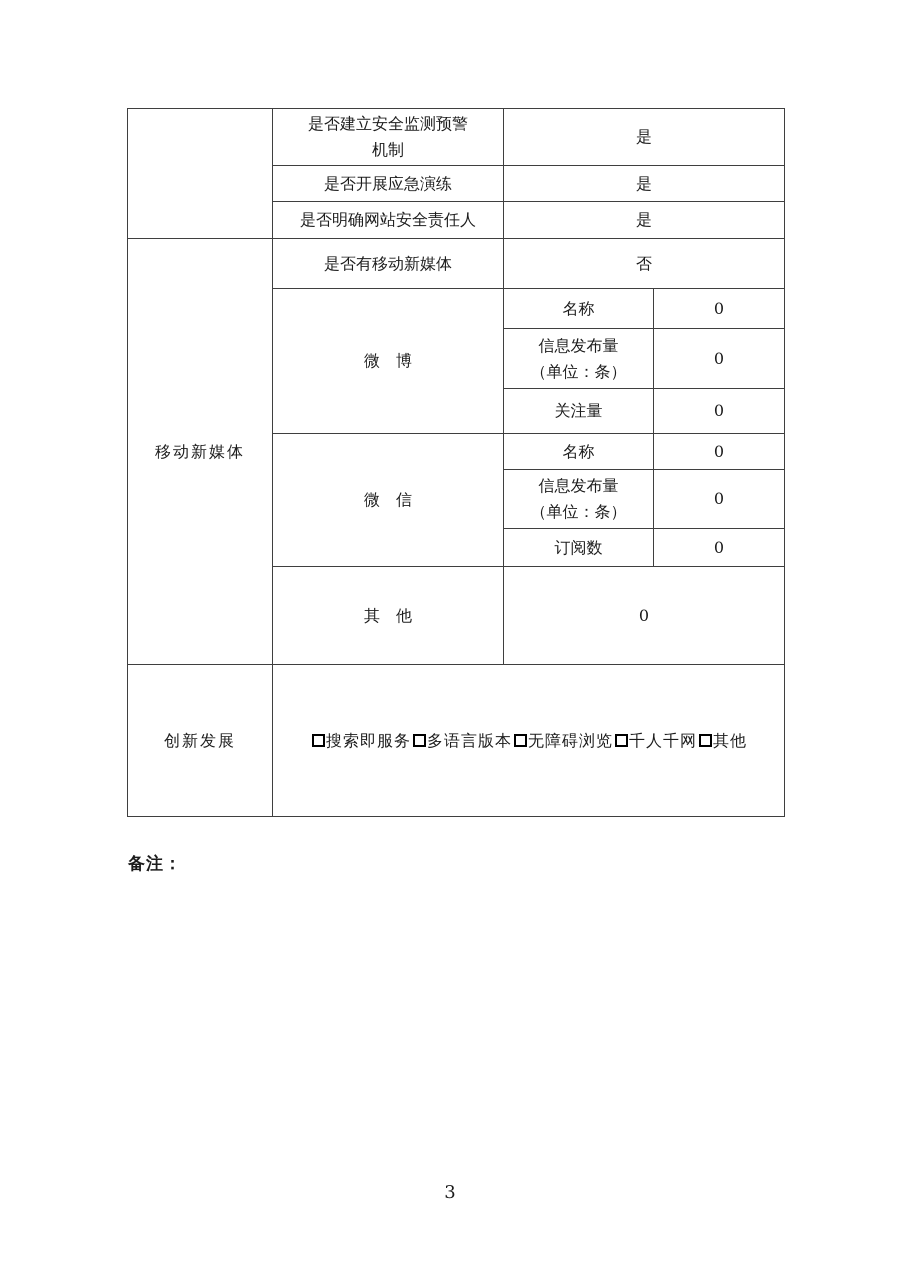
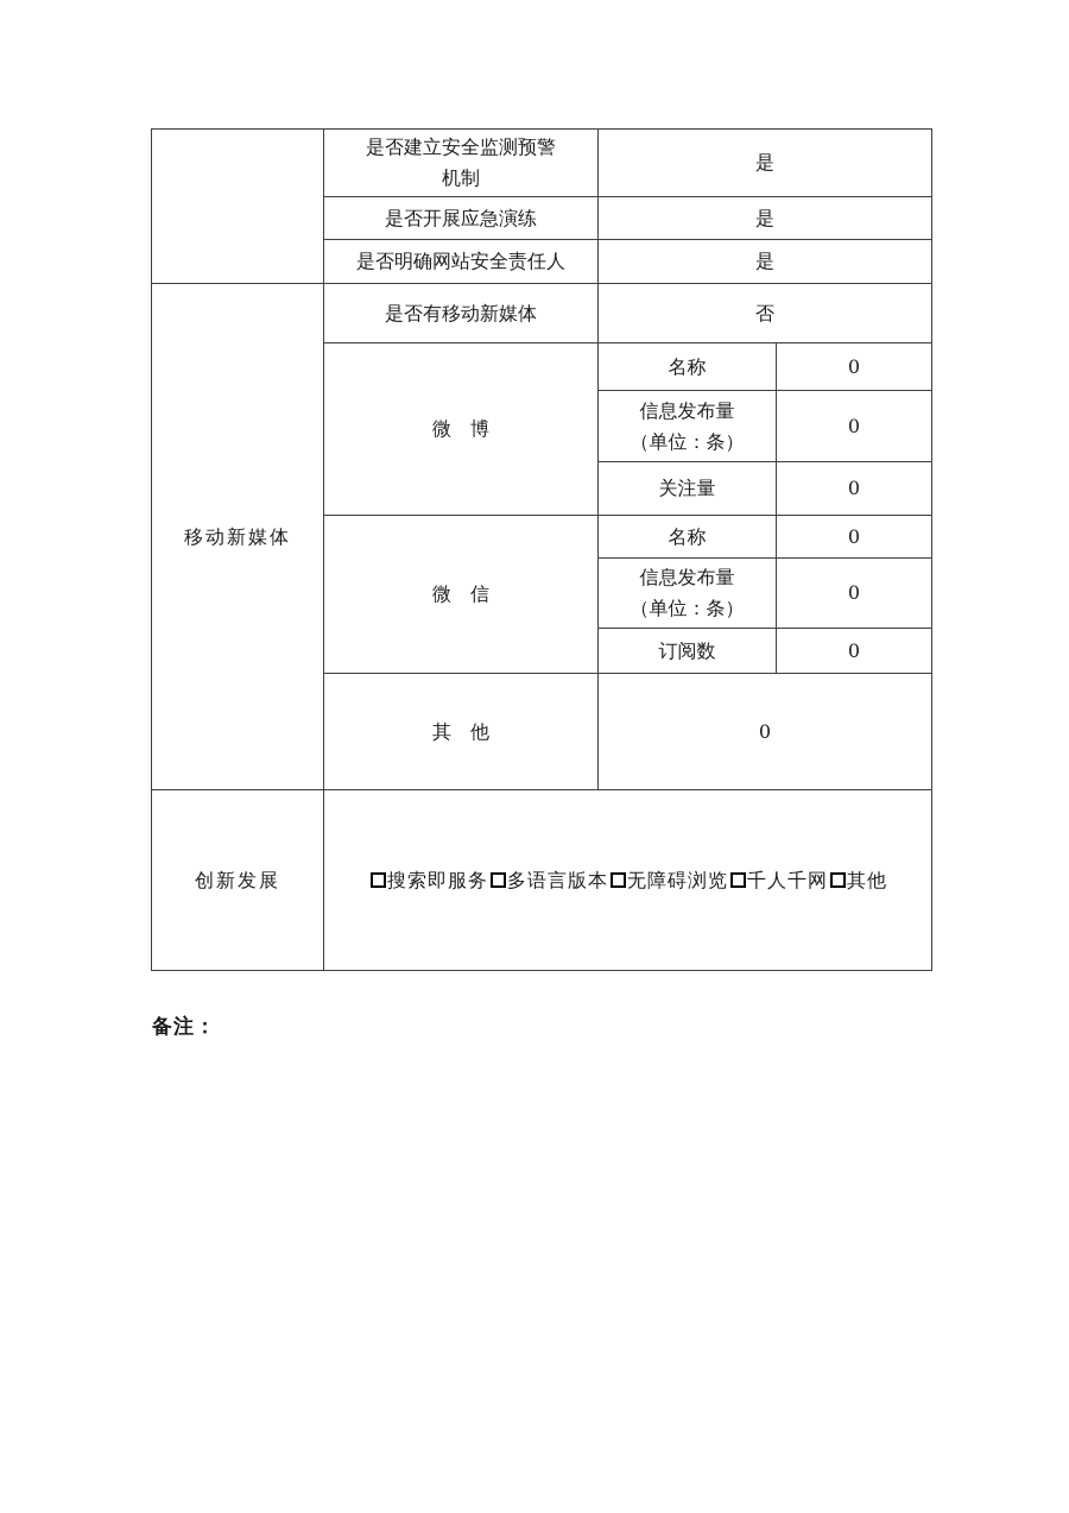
  	是否建立安全监测预警 机制	是
  是否开展应急演练	是
  是否明确网站安全责任人	是
  移动新媒体	是否有移动新媒体	否
  微 博	名称	0
  信息发布量 （单位：条）	0
  关注量	0
  微 信	名称	0
  信息发布量 （单位：条）	0
  订阅数	0
  其 他	0
  创新发展	搜索即服务 多语言版本 无障碍浏览 千人千网 其他
  备注：
- 3
